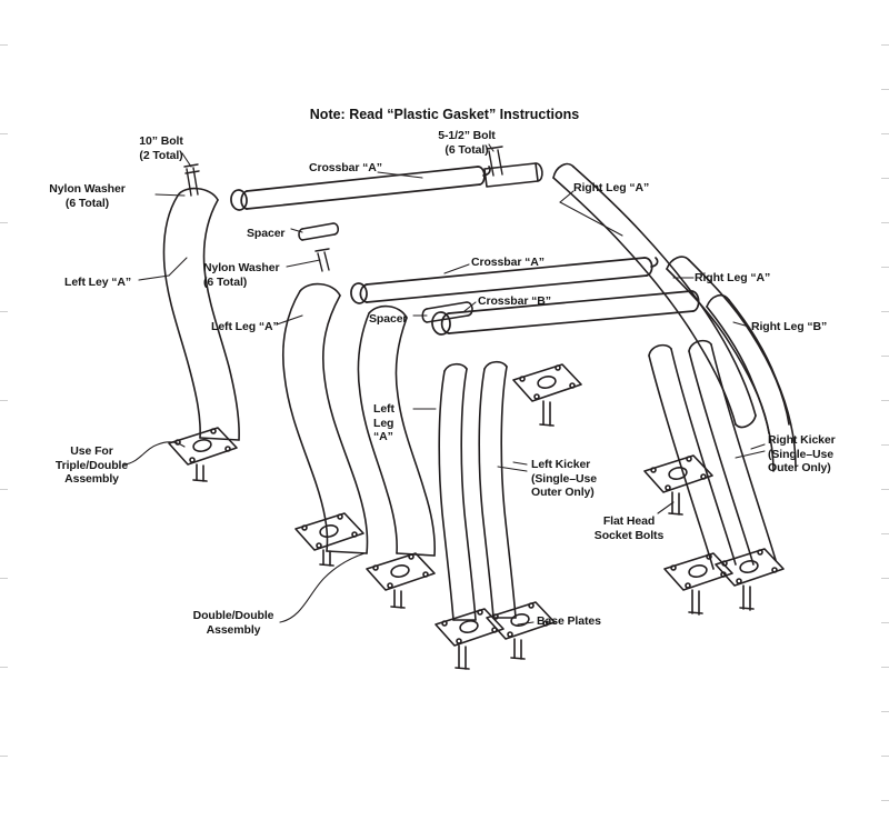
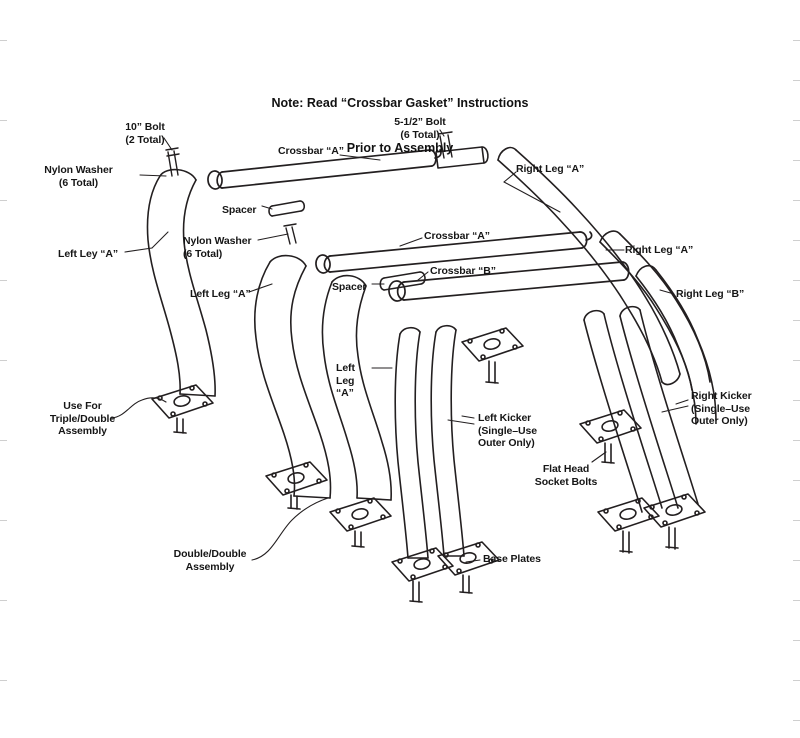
- Note: Read “Plastic Gasket” Instructions
+ Note: Read “Crossbar Gasket” Instructions
+ Prior to Assembly
  10” Bolt
  (2 Total)
  5-1/2” Bolt
  (6 Total)
  Nylon Washer
  (6 Total)
  Crossbar “A”
  Right Leg “A”
  Spacer
  Nylon Washer
  (6 Total)
  Crossbar “A”
  Right Leg “A”
  Left Ley “A”
  Crossbar “B”
  Spacer
  Left Leg “A”
  Right Leg “B”
  Left
  Leg
  “A”
  Right Kicker
  (Single–Use
  Outer Only)
  Use For
  Triple/Double
  Assembly
  Left Kicker
  (Single–Use
  Outer Only)
  Flat Head
  Socket Bolts
  Base Plates
  Double/Double
  Assembly
